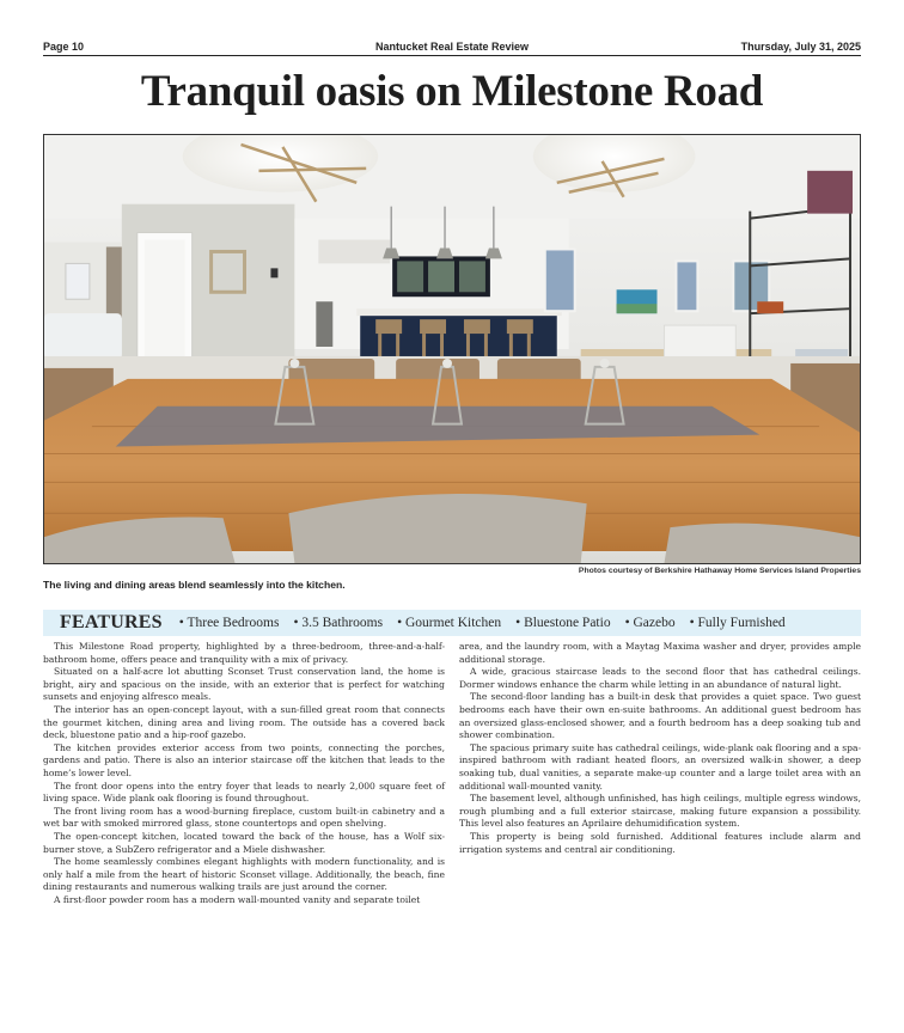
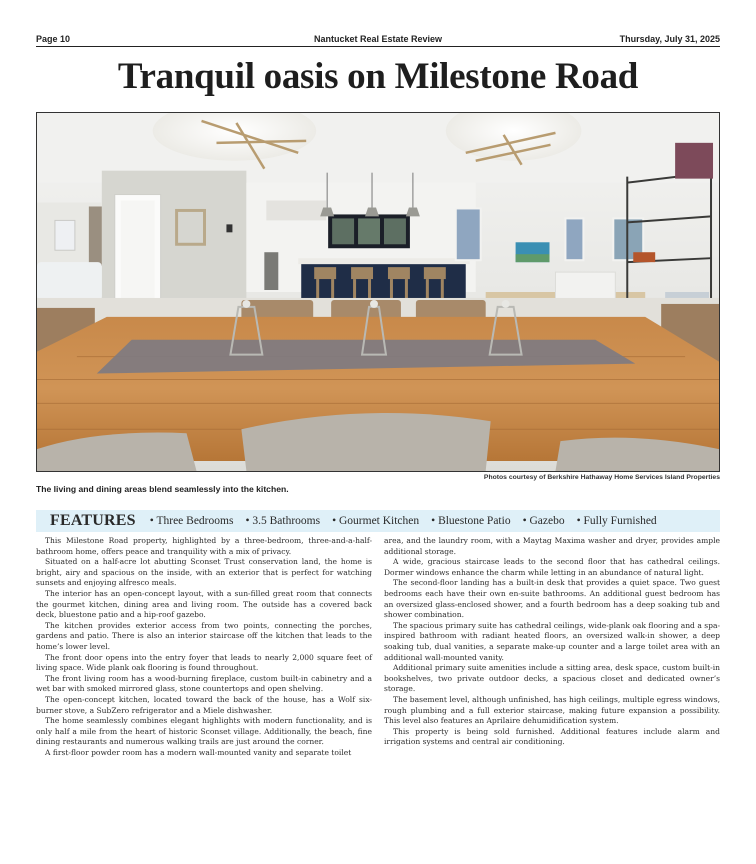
  Page 10
  Nantucket Real Estate Review
  Thursday, July 31, 2025
  Tranquil oasis on Milestone Road
  The living and dining areas blend seamlessly into the kitchen.
  FEATURES
  • Three Bedrooms
  • 3.5 Bathrooms
  • Gourmet Kitchen
  • Bluestone Patio
  • Gazebo
  • Fully Furnished
  This Milestone Road property, highlighted by a three-bedroom, three-and-a-half-bathroom home, offers peace and tranquility with a mix of privacy.
  Situated on a half-acre lot abutting Sconset Trust conservation land, the home is bright, airy and spacious on the inside, with an exterior that is perfect for watching sunsets and enjoying alfresco meals.
  The interior has an open-concept layout, with a sun-filled great room that connects the gourmet kitchen, dining area and living room. The outside has a covered back deck, bluestone patio and a hip-roof gazebo.
  The kitchen provides exterior access from two points, connecting the porches, gardens and patio. There is also an interior staircase off the kitchen that leads to the home’s lower level.
  The front door opens into the entry foyer that leads to nearly 2,000 square feet of living space. Wide plank oak flooring is found throughout.
  The front living room has a wood-burning fireplace, custom built-in cabinetry and a wet bar with smoked mirrored glass, stone countertops and open shelving.
  The open-concept kitchen, located toward the back of the house, has a Wolf six-burner stove, a SubZero refrigerator and a Miele dishwasher.
  The home seamlessly combines elegant highlights with modern functionality, and is only half a mile from the heart of historic Sconset village. Additionally, the beach, fine dining restaurants and numerous walking trails are just around the corner.
  A first-floor powder room has a modern wall-mounted vanity and separate toilet
  area, and the laundry room, with a Maytag Maxima washer and dryer, provides ample additional storage.
  A wide, gracious staircase leads to the second floor that has cathedral ceilings. Dormer windows enhance the charm while letting in an abundance of natural light.
  The second-floor landing has a built-in desk that provides a quiet space. Two guest bedrooms each have their own en-suite bathrooms. An additional guest bedroom has an oversized glass-enclosed shower, and a fourth bedroom has a deep soaking tub and shower combination.
  The spacious primary suite has cathedral ceilings, wide-plank oak flooring and a spa-inspired bathroom with radiant heated floors, an oversized walk-in shower, a deep soaking tub, dual vanities, a separate make-up counter and a large toilet area with an additional wall-mounted vanity.
+ Additional primary suite amenities include a sitting area, desk space, custom built-in bookshelves, two private outdoor decks, a spacious closet and dedicated owner’s storage.
  The basement level, although unfinished, has high ceilings, multiple egress windows, rough plumbing and a full exterior staircase, making future expansion a possibility. This level also features an Aprilaire dehumidification system.
  This property is being sold furnished. Additional features include alarm and irrigation systems and central air conditioning.
